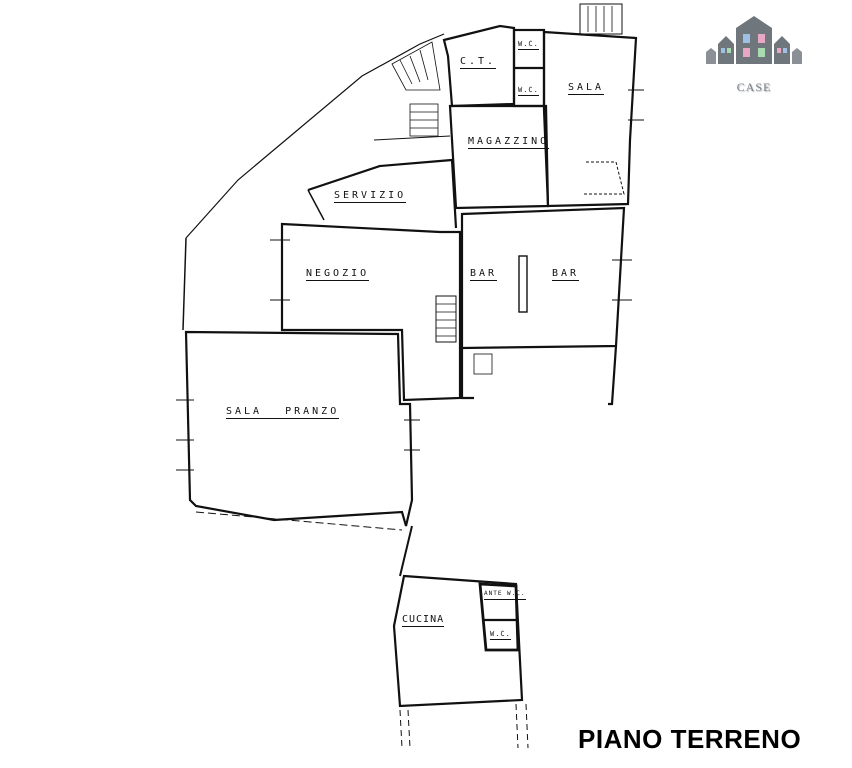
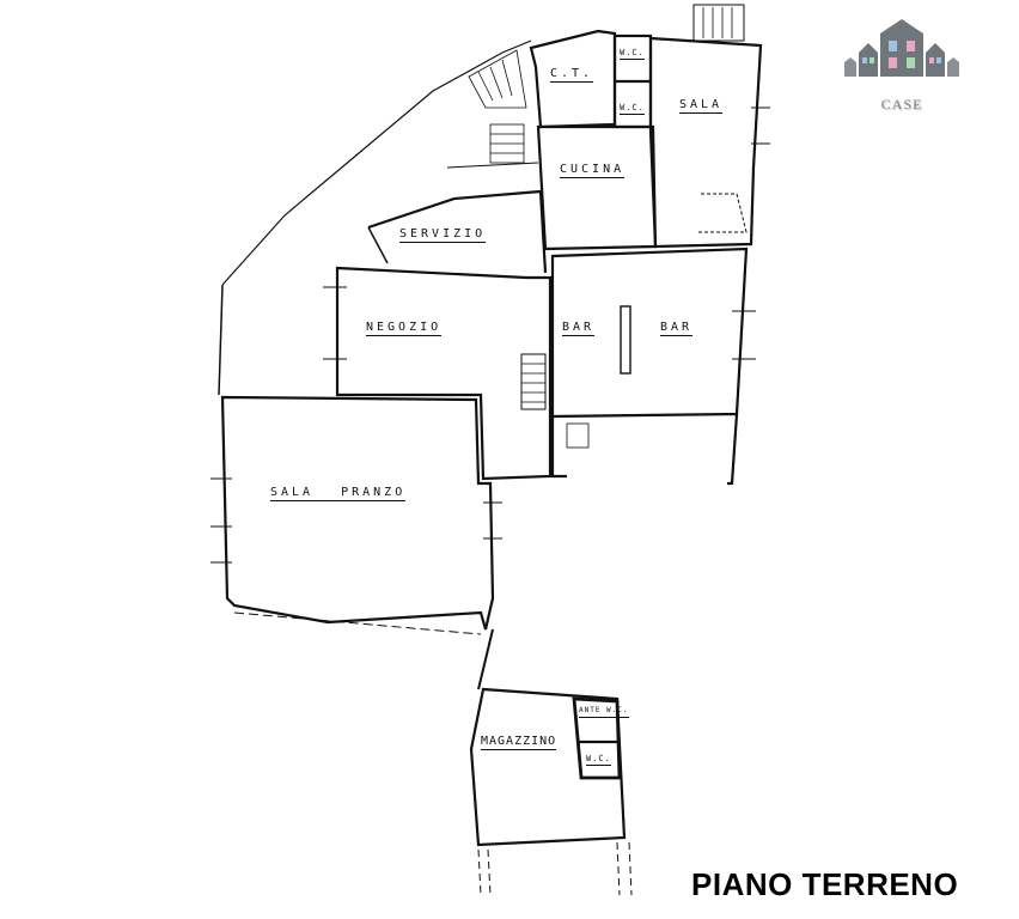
  C.T.
  W.C.
  W.C.
  SALA
- MAGAZZINO
+ CUCINA
  SERVIZIO
  NEGOZIO
  BAR
  BAR
  SALA PRANZO
- CUCINA
+ MAGAZZINO
  W.C.
  PIANO TERRENO
  CASE
